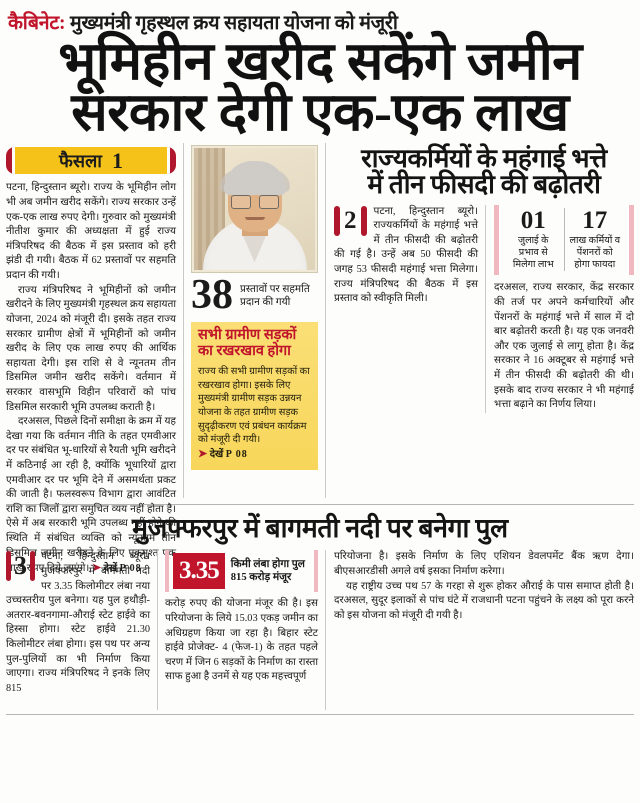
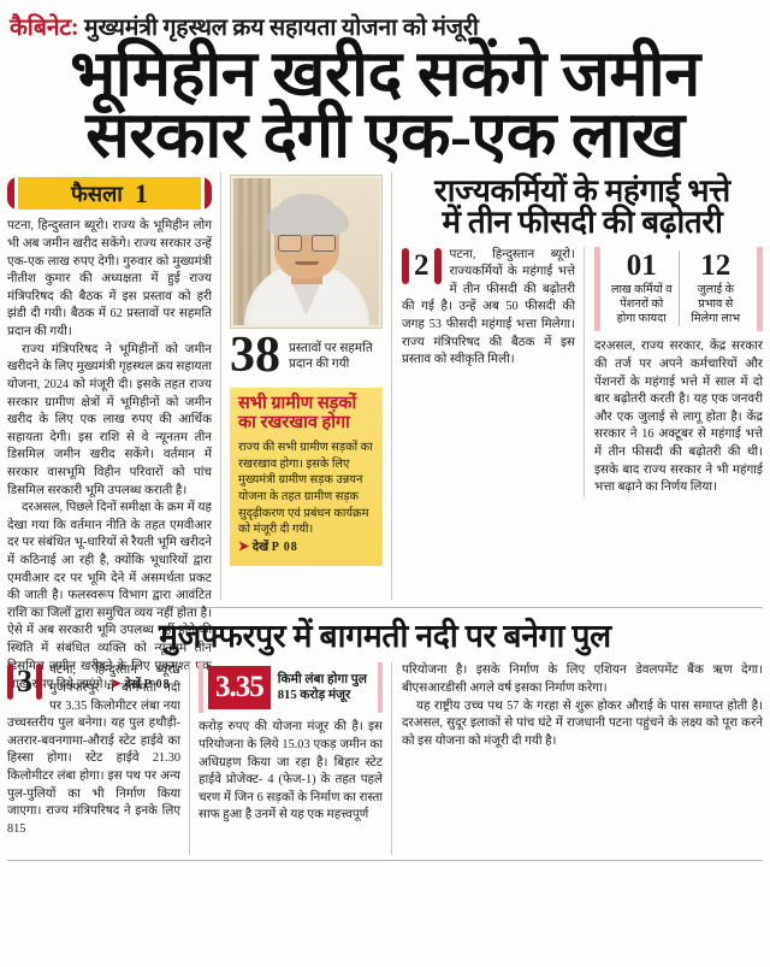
  कैबिनेट: मुख्यमंत्री गृहस्थल क्रय सहायता योजना को मंजूरी
  भूमिहीन खरीद सकेंगे जमीन
  सरकार देगी एक-एक लाख
  फैसला
  1
  पटना, हिन्दुस्तान ब्यूरो। राज्य के भूमिहीन लोग भी अब जमीन खरीद सकेंगे। राज्य सरकार उन्हें एक-एक लाख रुपए देगी। गुरुवार को मुख्यमंत्री नीतीश कुमार की अध्यक्षता में हुई राज्य मंत्रिपरिषद की बैठक में इस प्रस्ताव को हरी झंडी दी गयी। बैठक में 62 प्रस्तावों पर सहमति प्रदान की गयी।
  राज्य मंत्रिपरिषद ने भूमिहीनों को जमीन खरीदने के लिए मुख्यमंत्री गृहस्थल क्रय सहायता योजना, 2024 को मंजूरी दी। इसके तहत राज्य सरकार ग्रामीण क्षेत्रों में भूमिहीनों को जमीन खरीद के लिए एक लाख रुपए की आर्थिक सहायता देगी। इस राशि से वे न्यूनतम तीन डिसमिल जमीन खरीद सकेंगे। वर्तमान में सरकार वासभूमि विहीन परिवारों को पांच डिसमिल सरकारी भूमि उपलब्ध कराती है।
  दरअसल, पिछले दिनों समीक्षा के क्रम में यह देखा गया कि वर्तमान नीति के तहत एमवीआर दर पर संबंधित भू-धारियों से रैयती भूमि खरीदने में कठिनाई आ रही है, क्योंकि भूधारियों द्वारा एमवीआर दर पर भूमि देने में असमर्थता प्रकट की जाती है। फलस्वरूप विभाग द्वारा आवंटित राशि का जिलों द्वारा समुचित व्यय नहीं होता है। ऐसे में अब सरकारी भूमि उपलब्ध नहीं होने की स्थिति में संबंधित व्यक्ति को न्यूनतम तीन समि जमीन खरीदने के लिए एकमुश्त ए खपए दिये जाएंगे। ➤ देखें P 08
  38
  प्रस्तावों पर सहमति प्रदान की गयी
  सभी ग्रामीण सड़कों का रखरखाव होगा
  राज्य की सभी ग्रामीण सड़कों का रखरखाव होगा। इसके लिए मुख्यमंत्री ग्रामीण सड़क उन्नयन योजना के तहत ग्रामीण सड़क सुदृढ़ीकरण एवं प्रबंधन कार्यक्रम को मंजूरी दी गयी। ➤ देखें P 08
  राज्यकर्मियों के महंगाई भत्ते
  में तीन फीसदी की बढ़ोतरी
  2
  पटना, हिन्दुस्तान ब्यूरो। राज्यकर्मियों के महंगाई भत्ते में तीन फीसदी की बढ़ोतरी की गई है। उन्हें अब 50 फीसदी की जगह 53 फीसदी महंगाई भत्ता मिलेगा। राज्य मंत्रिपरिषद की बैठक में इस प्रस्ताव को स्वीकृति मिली।
  01
- जुलाई के प्रभाव से मिलेगा लाभ
+ लाख कर्मियों व पेंशनरों को होगा फायदा
- 17
+ 12
- लाख कर्मियों व पेंशनरों को होगा फायदा
+ जुलाई के प्रभाव से मिलेगा लाभ
  दरअसल, राज्य सरकार, केंद्र सरकार की तर्ज पर अपने कर्मचारियों और पेंशनरों के महंगाई भत्ते में साल में दो बार बढ़ोतरी करती है। यह एक जनवरी और एक जुलाई से लागू होता है। केंद्र सरकार ने 16 अक्टूबर से महंगाई भत्ते में तीन फीसदी की बढ़ोतरी की थी। इसके बाद राज्य सरकार ने भी महंगाई भत्ता बढ़ाने का निर्णय लिया।
  मुजफ्फरपुर में बागमती नदी पर बनेगा पुल
  3
  पटना, हिन्दुस्तान ब्यूरो। मुजफ्फरपुर में बागमती नदी पर 3.35 किलोमीटर लंबा नया उच्चस्तरीय पुल बनेगा। यह पुल हथौड़ी-अतरार-बवनगामा-औराई स्टेट हाईवे का हिस्सा होगा। स्टेट हाईवे 21.30 किलोमीटर लंबा होगा। इस पथ पर अन्य पुल-पुलियों का भी निर्माण किया जाएगा। राज्य मंत्रिपरिषद ने इनके लिए 815
  3.35
  किमी लंबा होगा पुल
  815 करोड़ मंजूर
  करोड़ रुपए की योजना मंजूर की है। इस परियोजना के लिये 15.03 एकड़ जमीन का अधिग्रहण किया जा रहा है। बिहार स्टेट हाईवे प्रोजेक्ट- 4 (फेज-1) के तहत पहले चरण में जिन 6 सड़कों के निर्माण का रास्ता साफ हुआ है उनमें से यह एक महत्त्वपूर्ण
  परियोजना है। इसके निर्माण के लिए एशियन डेवलपमेंट बैंक ऋण देगा। बीएसआरडीसी अगले वर्ष इसका निर्माण करेगा।
  यह राष्ट्रीय उच्च पथ 57 के गरहा से शुरू होकर औराई के पास समाप्त होती है। दरअसल, सुदूर इलाकों से पांच घंटे में राजधानी पटना पहुंचने के लक्ष्य को पूरा करने को इस योजना को मंजूरी दी गयी है।
